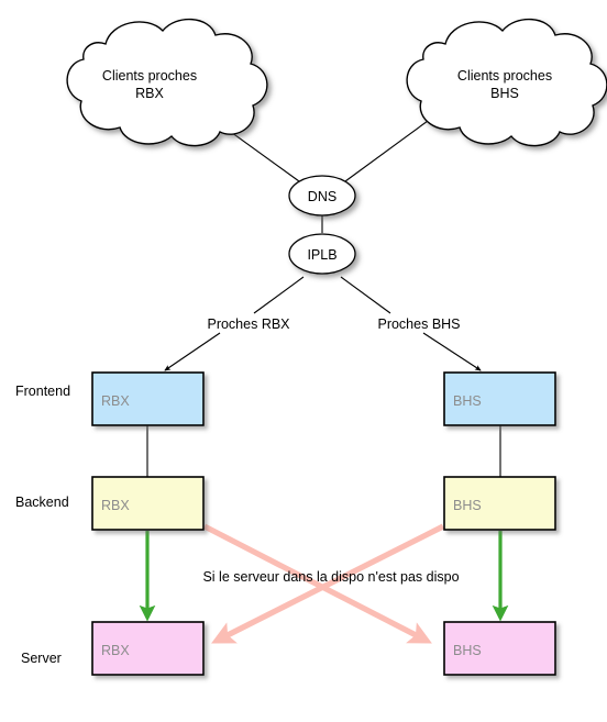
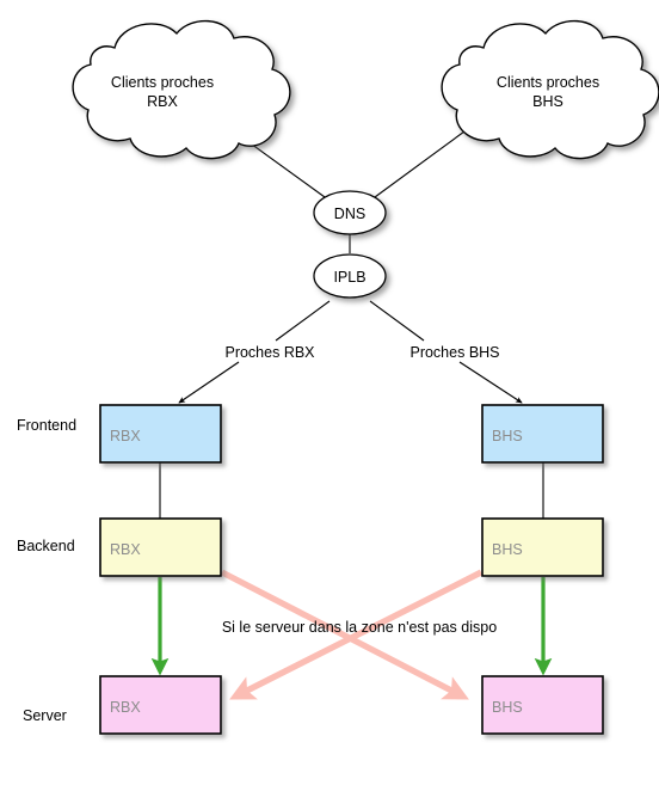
  Clients proches
  RBX
  Clients proches
  BHS
  DNS
  IPLB
  Proches RBX
  Proches BHS
  Frontend
  Backend
  Server
  RBX
  BHS
  RBX
  BHS
- Si le serveur dans la dispo n'est pas dispo
+ Si le serveur dans la zone n'est pas dispo
  RBX
  BHS
